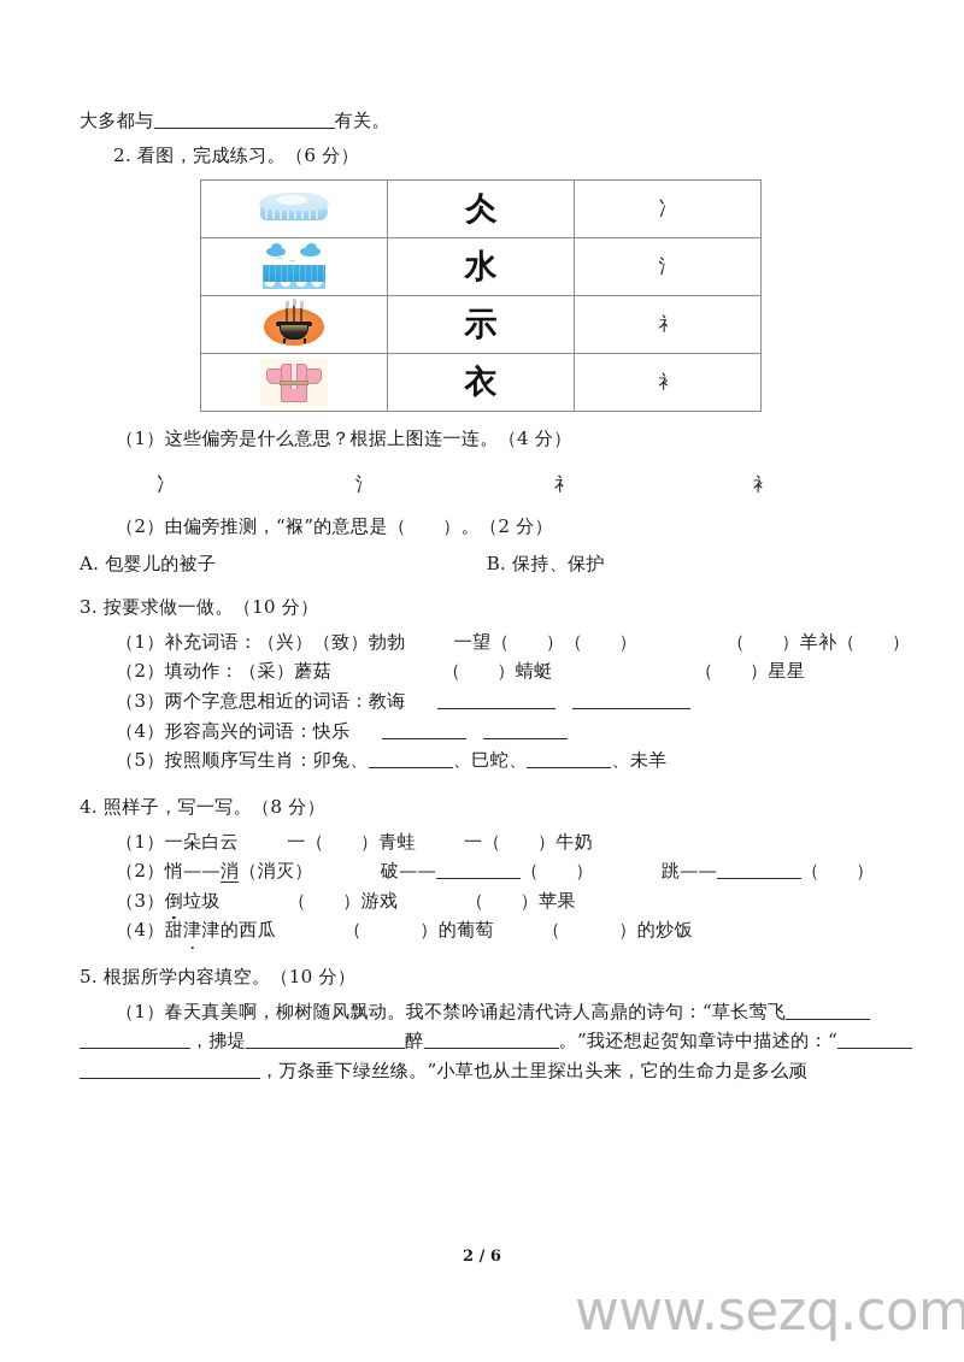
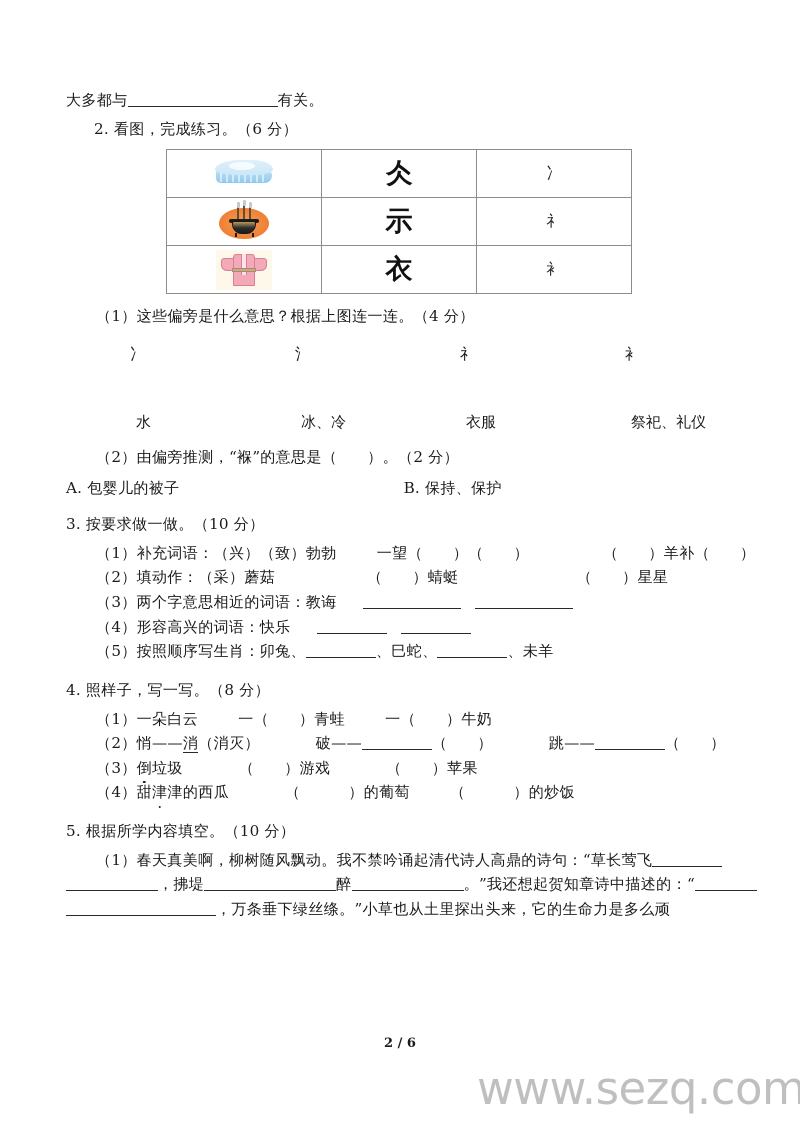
  大多都与 有关。
  2. 看图，完成练习。（6 分）
  	仌	冫
- 	水	氵
  	示	礻
  	衣	衤
  （1）这些偏旁是什么意思？根据上图连一连。（4 分）
  冫
  氵
  礻
  衤
+ 水
+ 冰、冷
+ 衣服
+ 祭祀、礼仪
  （2）由偏旁推测，“褓”的意思是（ ）。（2 分）
  A. 包婴儿的被子 B. 保持、保护
  3. 按要求做一做。（10 分）
  （1）补充词语：（兴）（致）勃勃 一望（ ）（ ） （ ）羊补（ ）
  （2）填动作：（采）蘑菇 （ ）蜻蜓 （ ）星星
  （3）两个字意思相近的词语：教诲
  （4）形容高兴的词语：快乐
  （5）按照顺序写生肖：卯兔、 、巳蛇、 、未羊
  4. 照样子，写一写。（8 分）
  （1）一朵白云 一（ ）青蛙 一（ ）牛奶
  （2）悄——消（消灭） 破—— （ ） 跳—— （ ）
  （3）倒垃圾 （ ）游戏 （ ）苹果
  （4）甜津津的西瓜 （ ）的葡萄 （ ）的炒饭
  5. 根据所学内容填空。（10 分）
  （1）春天真美啊，柳树随风飘动。我不禁吟诵起清代诗人高鼎的诗句：“草长莺飞
  ，拂堤 醉 。”我还想起贺知章诗中描述的：“
  ，万条垂下绿丝绦。”小草也从土里探出头来，它的生命力是多么顽
  2 / 6
  www.sezq.com
